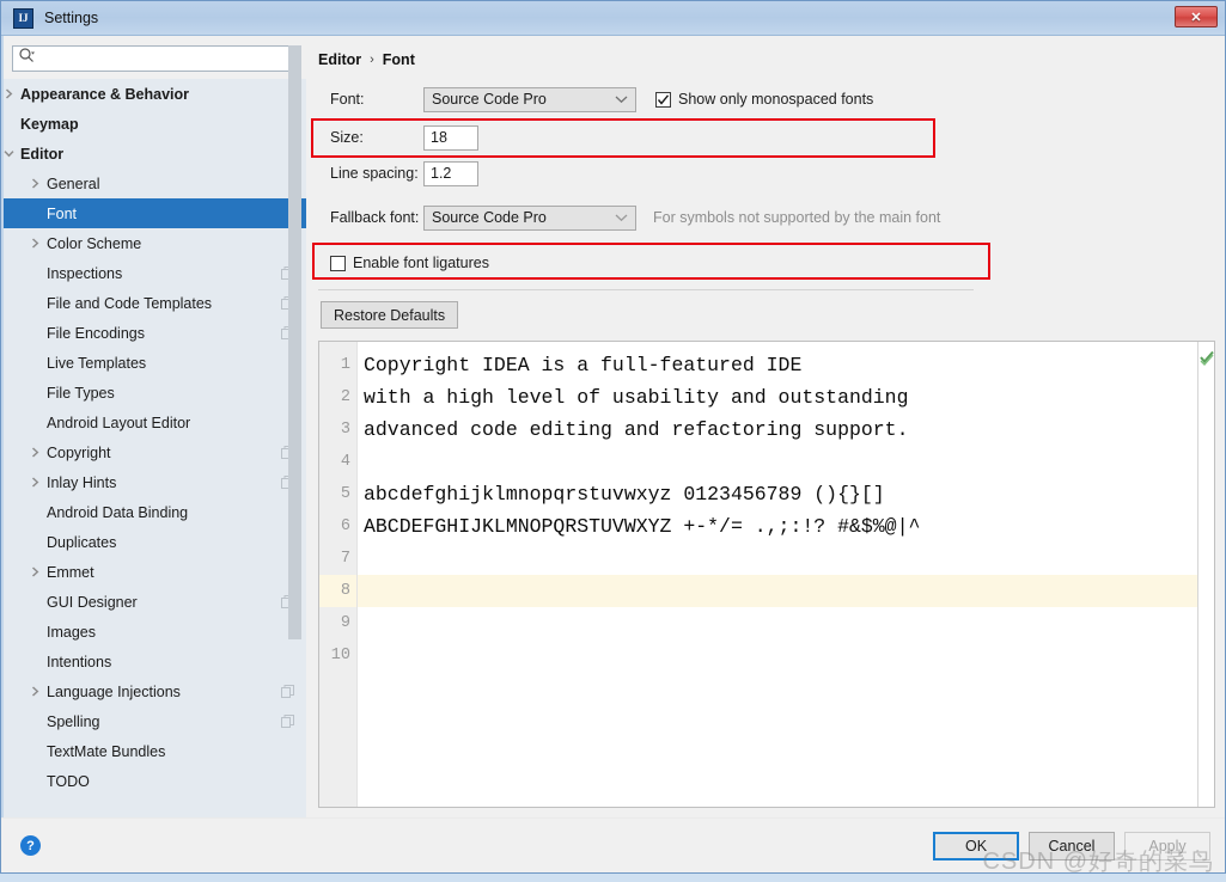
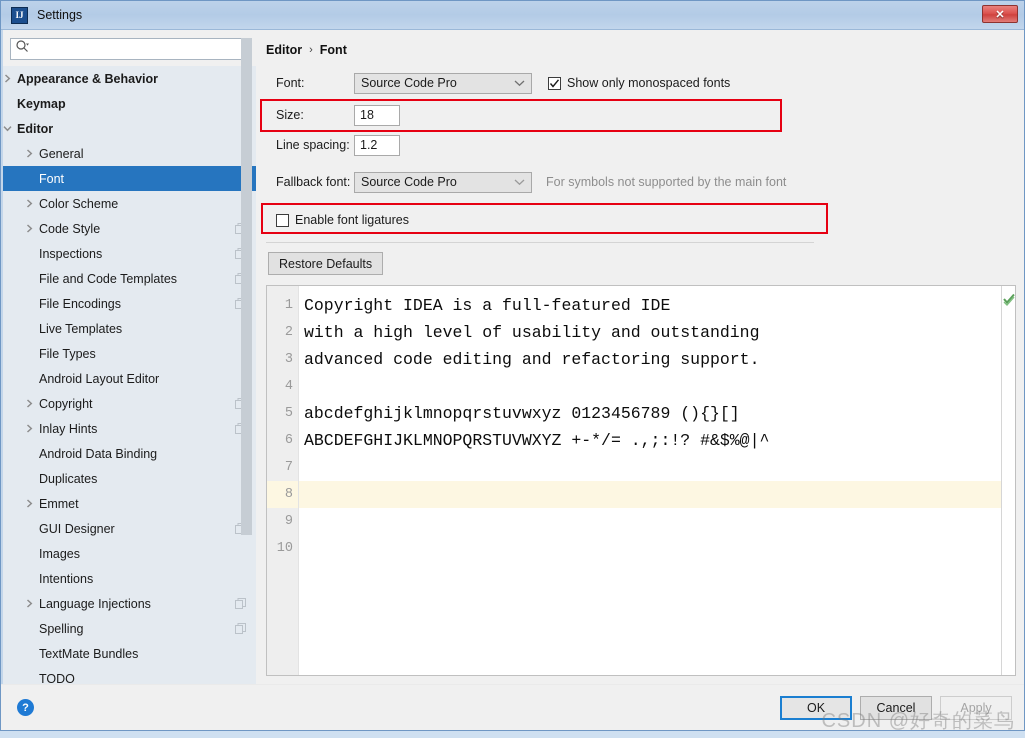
  IJ
  Settings
  ✕
  Appearance & Behavior
  Keymap
  Editor
  General
  Font
  Color Scheme
+ Code Style
  Inspections
  File and Code Templates
  File Encodings
  Live Templates
  File Types
  Android Layout Editor
  Copyright
  Inlay Hints
  Android Data Binding
  Duplicates
  Emmet
  GUI Designer
  Images
  Intentions
  Language Injections
  Spelling
  TextMate Bundles
  TODO
  Editor
  ›
  Font
  Font:
  Source Code Pro
  Show only monospaced fonts
  Size:
  18
  Line spacing:
  1.2
  Fallback font:
  Source Code Pro
  For symbols not supported by the main font
  Enable font ligatures
  Restore Defaults
  1
  2
  3
  4
  5
  6
  7
  8
  9
  10
  Copyright IDEA is a full-featured IDE
  with a high level of usability and outstanding
  advanced code editing and refactoring support.
  abcdefghijklmnopqrstuvwxyz 0123456789 (){}[]
  ABCDEFGHIJKLMNOPQRSTUVWXYZ +-*/= .,;:!? #&$%@|^
  ?
  OK
  Cancel
  Apply
  CSDN @好奇的菜鸟
